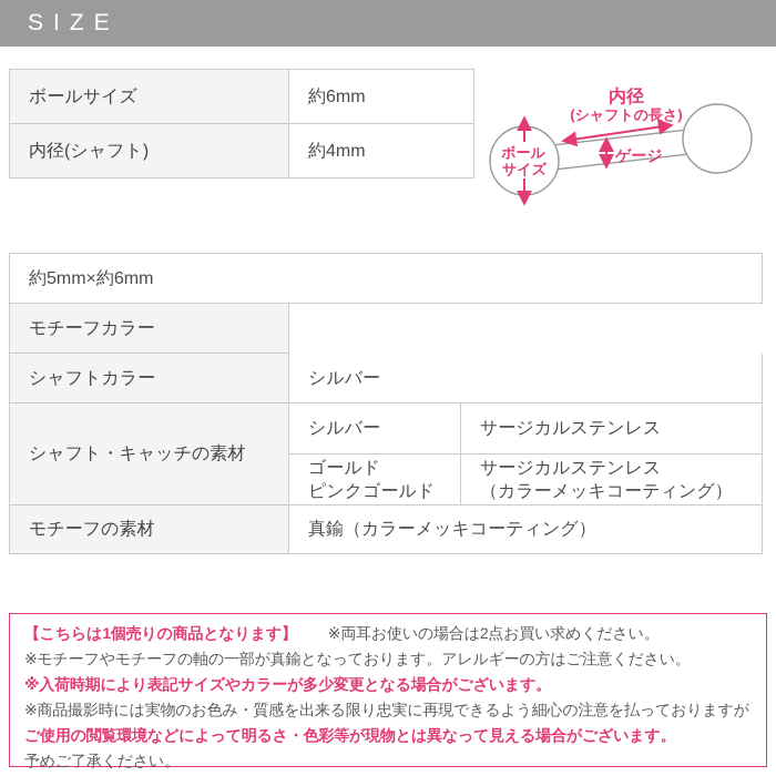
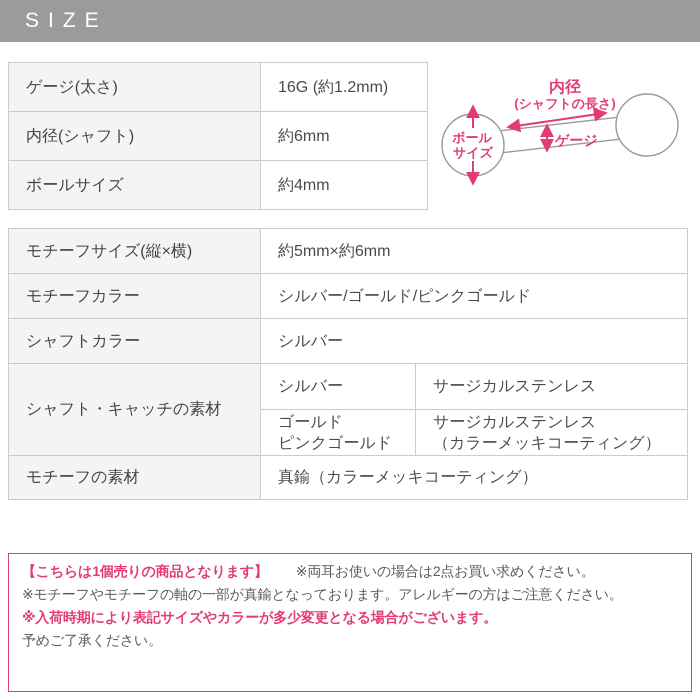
  SIZE
+ ゲージ(太さ)
+ 16G (約1.2mm)
- ボールサイズ
+ 内径(シャフト)
  約6mm
- 内径(シャフト)
+ ボールサイズ
  約4mm
  内径
  (シャフトの長さ)
  ゲージ
  ボール
  サイズ
+ モチーフサイズ(縦×横)
  約5mm×約6mm
  モチーフカラー
+ シルバー/ゴールド/ピンクゴールド
  シャフトカラー
  シルバー
  シャフト・キャッチの素材
  シルバー
  サージカルステンレス
  ゴールド
  ピンクゴールド
  サージカルステンレス
  （カラーメッキコーティング）
  モチーフの素材
  真鍮（カラーメッキコーティング）
  【こちらは1個売りの商品となります】 ※両耳お使いの場合は2点お買い求めください。
  ※モチーフやモチーフの軸の一部が真鍮となっております。アレルギーの方はご注意ください。
  ※入荷時期により表記サイズやカラーが多少変更となる場合がございます。
- ※商品撮影時には実物のお色み・質感を出来る限り忠実に再現できるよう細心の注意を払っておりますが
- ご使用の閲覧環境などによって明るさ・色彩等が現物とは異なって見える場合がございます。
  予めご了承ください。
